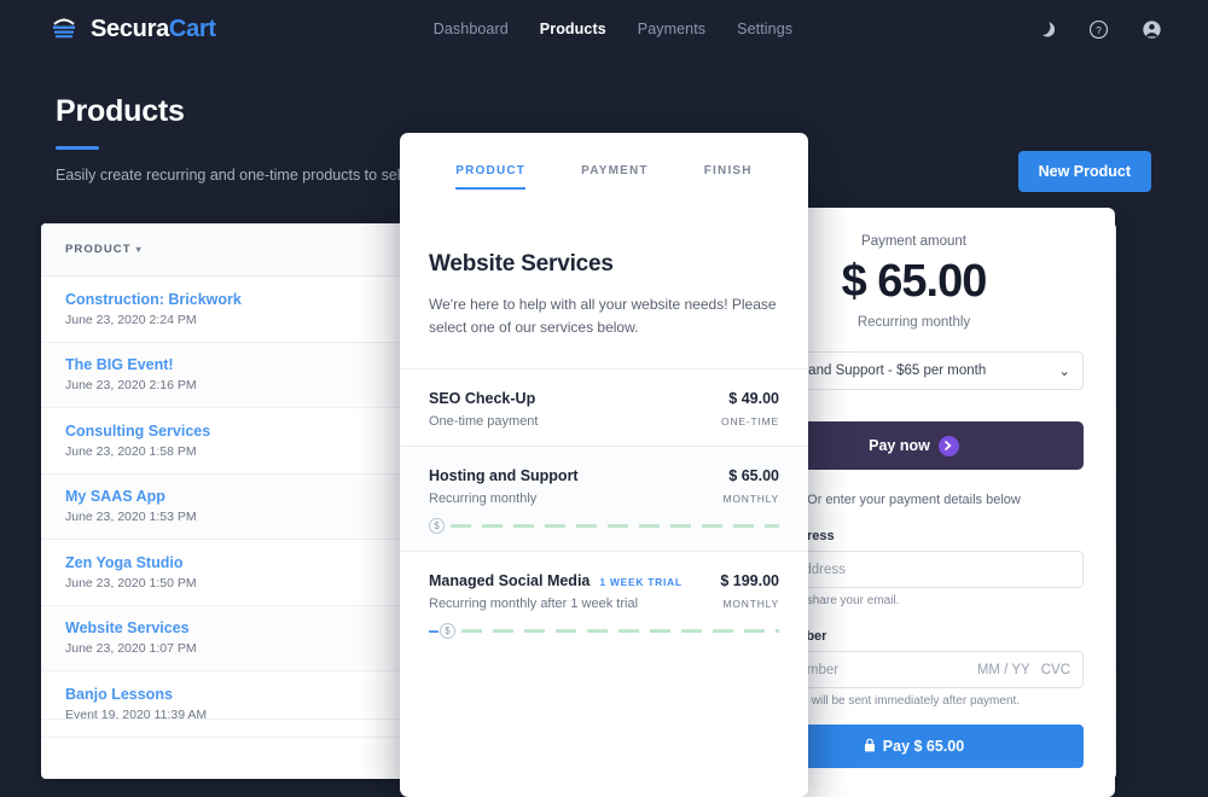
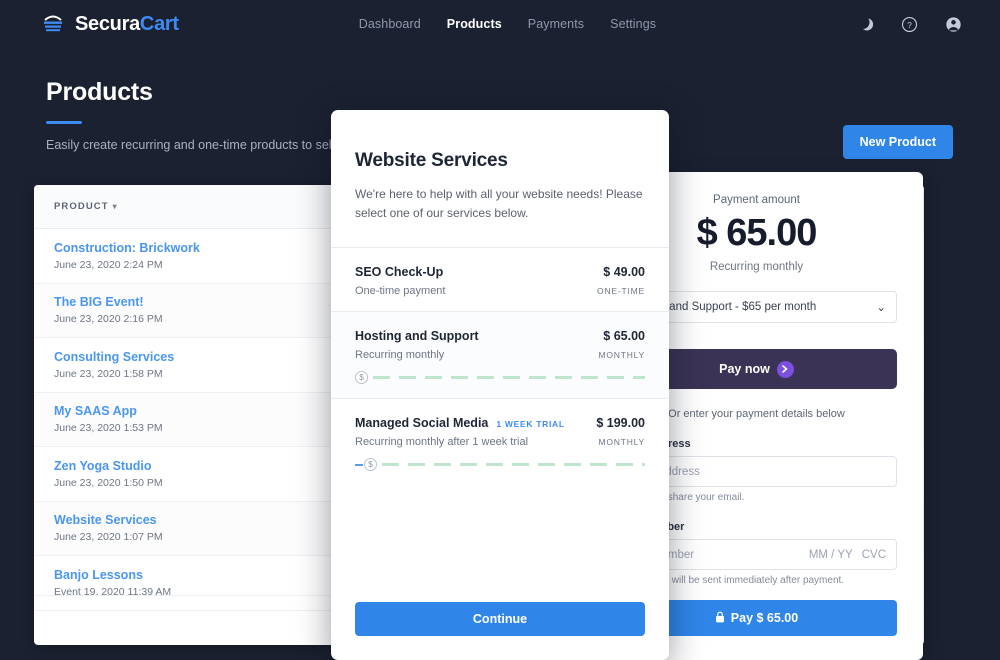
  SecuraCart
  Dashboard
  Products
  Payments
  Settings
  ?
  Products
  Easily create recurring and one-time products to se
  New Product
  PRODUCT ▾
  Construction: Brickwork
  June 23, 2020 2:24 PM
  The BIG Event!
  June 23, 2020 2:16 PM
  Consulting Services
  June 23, 2020 1:58 PM
  My SAAS App
  June 23, 2020 1:53 PM
  Zen Yoga Studio
  June 23, 2020 1:50 PM
  Website Services
  June 23, 2020 1:07 PM
  Banjo Lessons
  Event 19, 2020 11:39 AM
  Payment amount
  $ 65.00
  Recurring monthly
  and Support - $65 per month
  ⌄
  Pay now
  Or enter your payment details below
  MM / YY
  CVC
  will be sent immediately after payment.
  Pay $ 65.00
- PRODUCT
- PAYMENT
- FINISH
  Website Services
  We're here to help with all your website needs! Please select one of our services below.
  SEO Check-Up
  $ 49.00
  One-time payment
  ONE-TIME
  Hosting and Support
  $ 65.00
  Recurring monthly
  MONTHLY
  $
  Managed Social Media 1 WEEK TRIAL
  $ 199.00
  Recurring monthly after 1 week trial
  MONTHLY
  $
+ Continue
